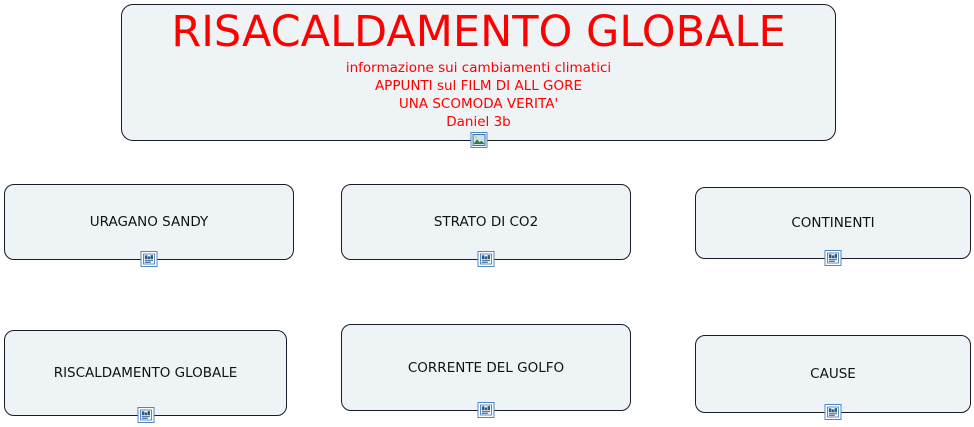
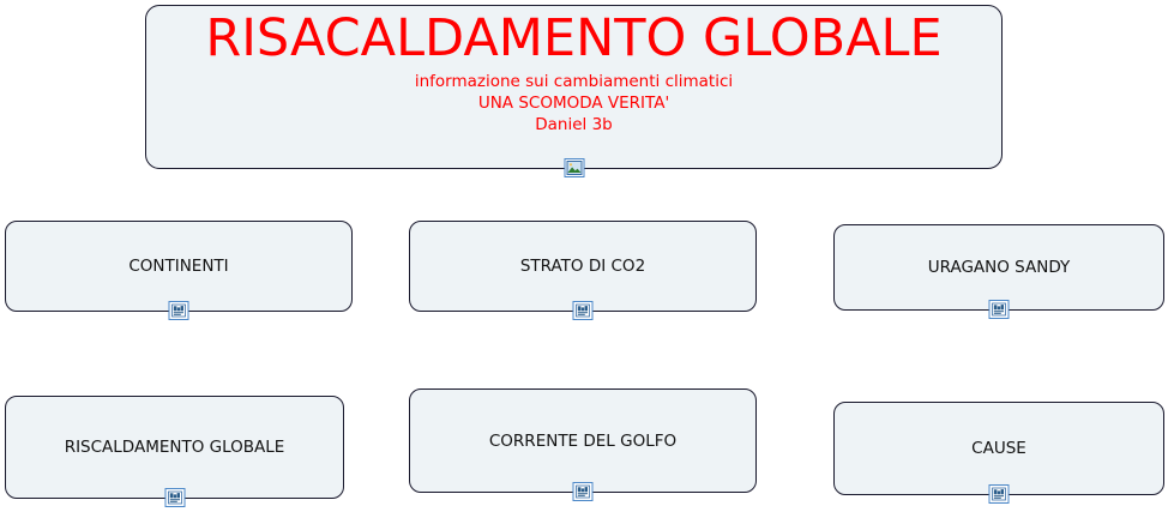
  RISACALDAMENTO GLOBALE
  informazione sui cambiamenti climatici
- APPUNTI sul FILM DI ALL GORE
  UNA SCOMODA VERITA'
  Daniel 3b
- URAGANO SANDY
+ CONTINENTI
  STRATO DI CO2
- CONTINENTI
+ URAGANO SANDY
  RISCALDAMENTO GLOBALE
  CORRENTE DEL GOLFO
  CAUSE
